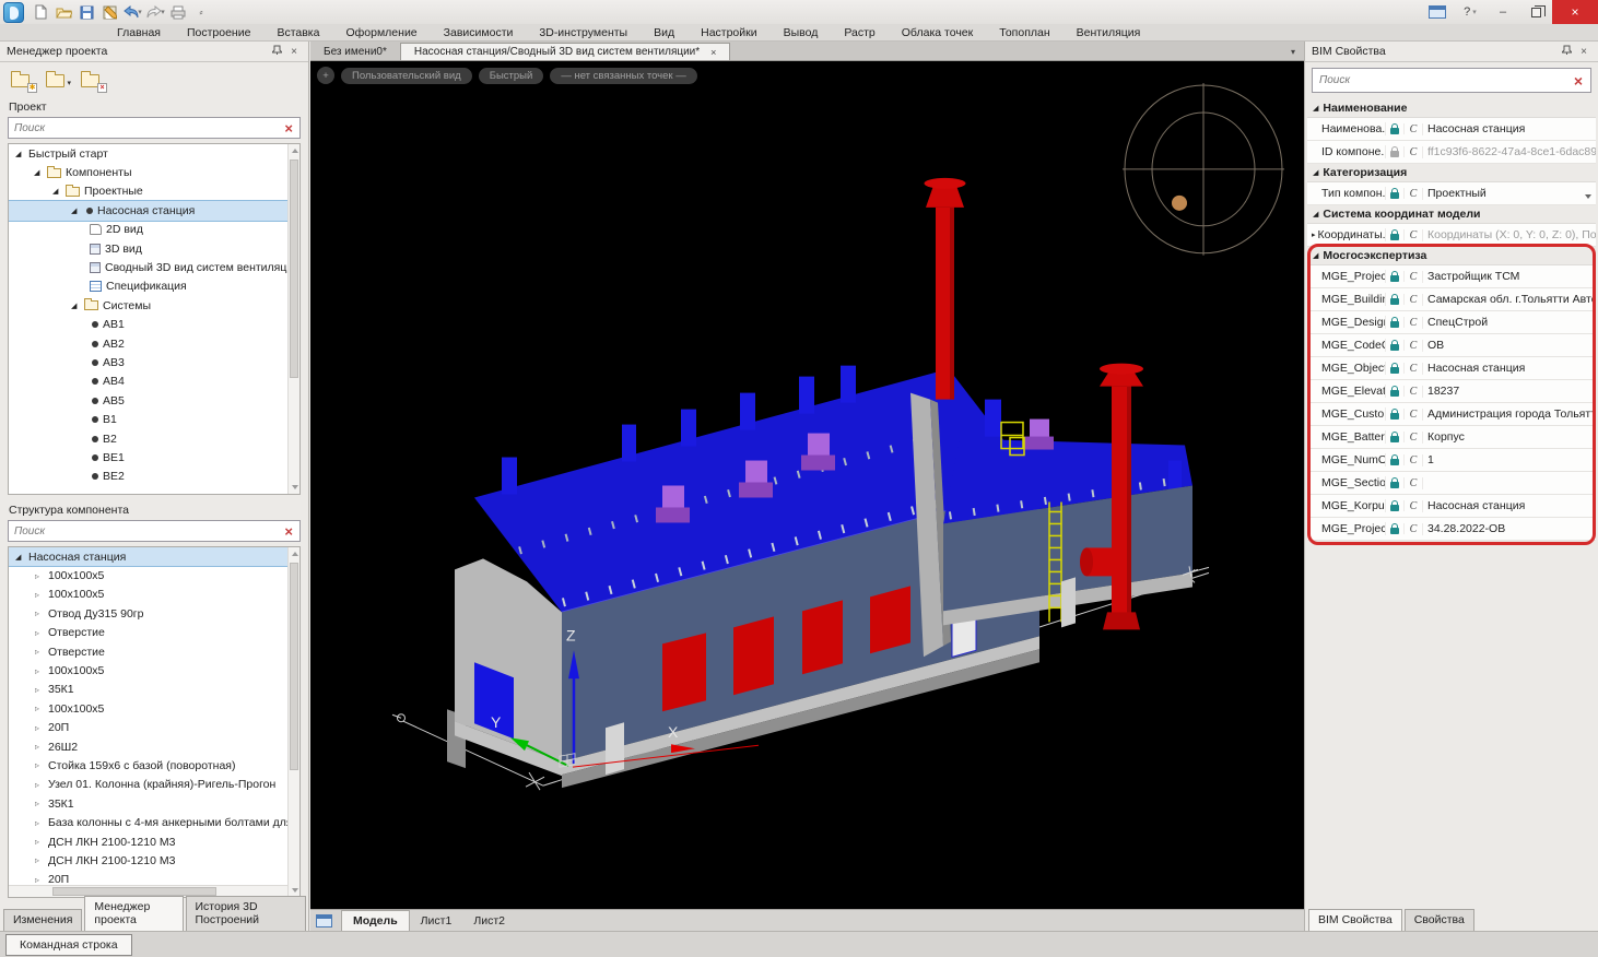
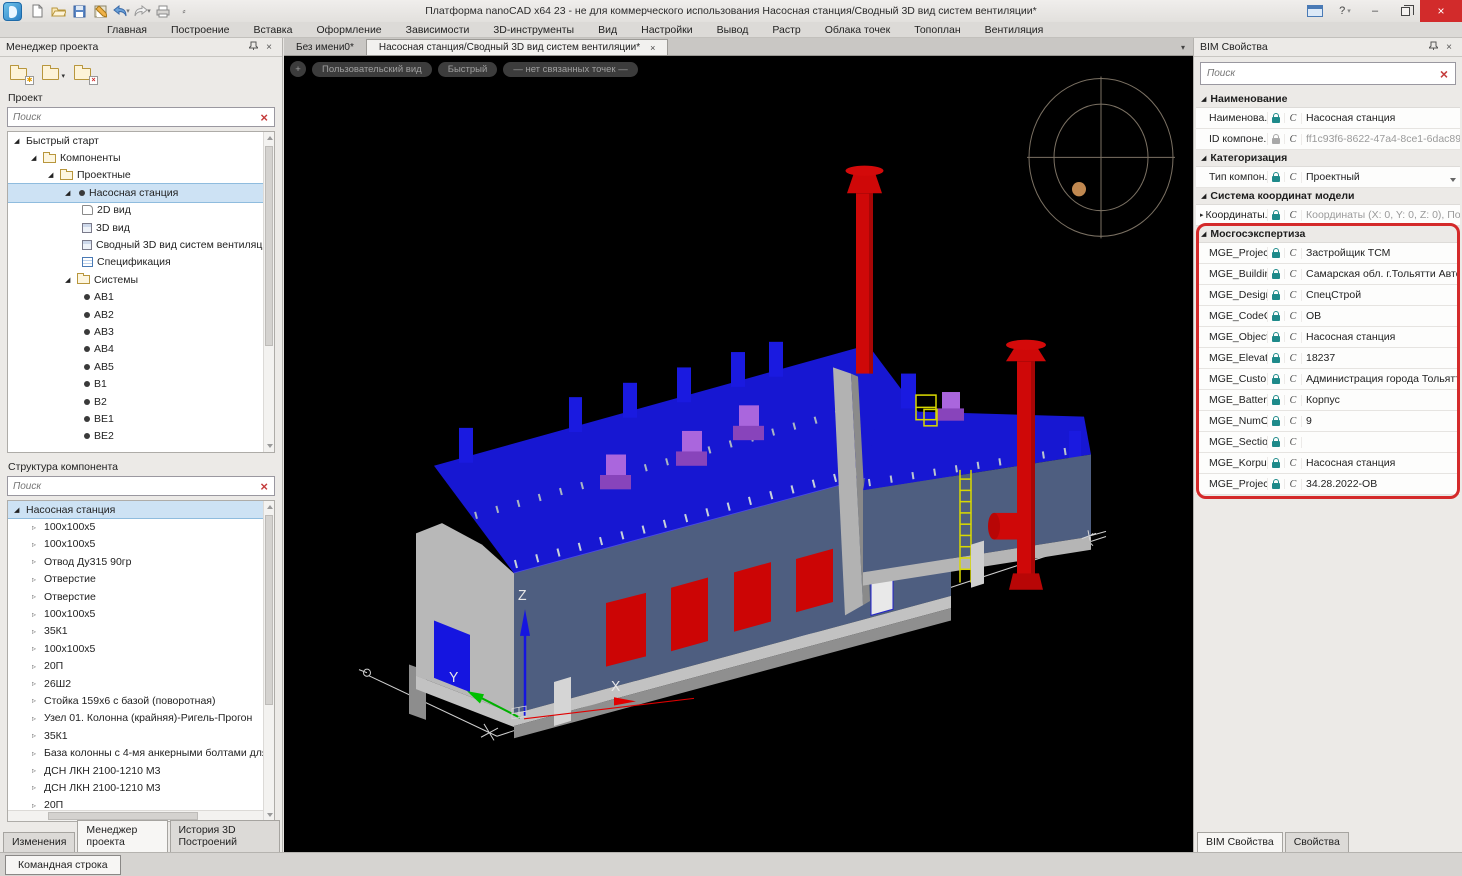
  ⸗
+ Платформа nanoCAD x64 23 - не для коммерческого использования Насосная станция/Сводный 3D вид систем вентиляции*
  ?
  –
  ×
  Главная
  Построение
  Вставка
  Оформление
  Зависимости
  3D-инструменты
  Вид
  Настройки
  Вывод
  Растр
  Облака точек
  Топоплан
  Вентиляция
  Менеджер проекта
  ×
  Проект
  Поиск
  ×
  Быстрый старт
  Компоненты
  Проектные
  Насосная станция
  2D вид
  3D вид
  Сводный 3D вид систем вентиляц
  Спецификация
  Системы
  АВ1
  АВ2
  АВ3
  АВ4
  АВ5
  В1
  В2
  ВЕ1
  ВЕ2
  Структура компонента
  Поиск
  ×
  Насосная станция
  ▹
  100x100x5
  ▹
  100x100x5
  ▹
  Отвод Ду315 90гр
  ▹
  Отверстие
  ▹
  Отверстие
  ▹
  100x100x5
  ▹
  35К1
  ▹
  100x100x5
  ▹
  20П
  ▹
  26Ш2
  ▹
  Стойка 159х6 с базой (поворотная)
  ▹
  Узел 01. Колонна (крайняя)-Ригель-Прогон
  ▹
  35К1
  ▹
  База колонны с 4-мя анкерными болтами дл
  ▹
  ДСН ЛКН 2100-1210 М3
  ▹
  ДСН ЛКН 2100-1210 М3
  ▹
  20П
  Изменения
  Менеджер проекта
  История 3D Построений
  Без имени0*
  Насосная станция/Сводный 3D вид систем вентиляции*
  ×
  ▾
  Z
  Y
  X
  +
  Пользовательский вид
  Быстрый
  — нет связанных точек —
- Модель
- Лист1
- Лист2
  BIM Свойства
  ×
  Поиск
  ×
  Наименование
  Наименова.
  C
  Насосная станция
  ID компоне..
  C
  ff1c93f6-8622-47a4-8ce1-6dac89
  Категоризация
  Тип компон.
  C
  Проектный
  Система координат модели
  Координаты.
  C
  Координаты (X: 0, Y: 0, Z: 0), По
  Мосгосэкспертиза
  MGE_Projec
  C
  Застройщик ТСМ
  MGE_Buildin
  C
  Самарская обл. г.Тольятти Авто
  MGE_Desig
  C
  СпецСтрой
  MGE_CodeO
  C
  ОВ
  MGE_Object
  C
  Насосная станция
  MGE_Elevat
  C
  18237
  MGE_Custo.
  C
  Администрация города Тольятт
  MGE_Batter
  C
  Корпус
  C
- 1
+ 9
  MGE_Sectio
  C
  MGE_Korpu
  C
  Насосная станция
  MGE_Projec
  C
  34.28.2022-ОВ
  BIM Свойства
  Свойства
  Командная строка
